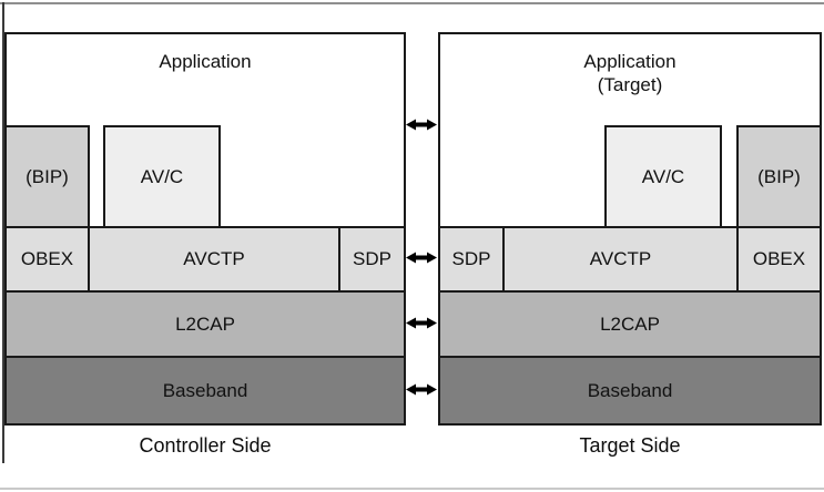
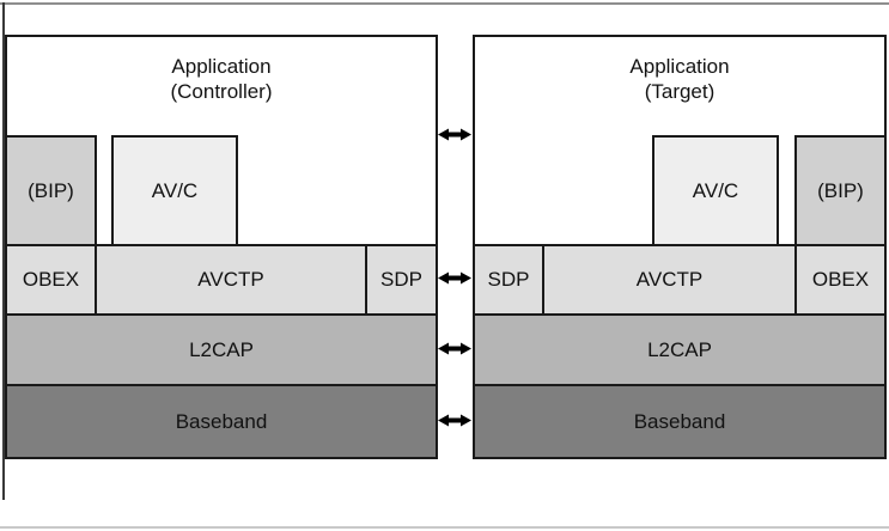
  Application
+ (Controller)
  (BIP)
  AV/C
  OBEX
  AVCTP
  SDP
  L2CAP
  Baseband
- Controller Side
  Application
  (Target)
  AV/C
  (BIP)
  SDP
  AVCTP
  OBEX
  L2CAP
  Baseband
- Target Side
